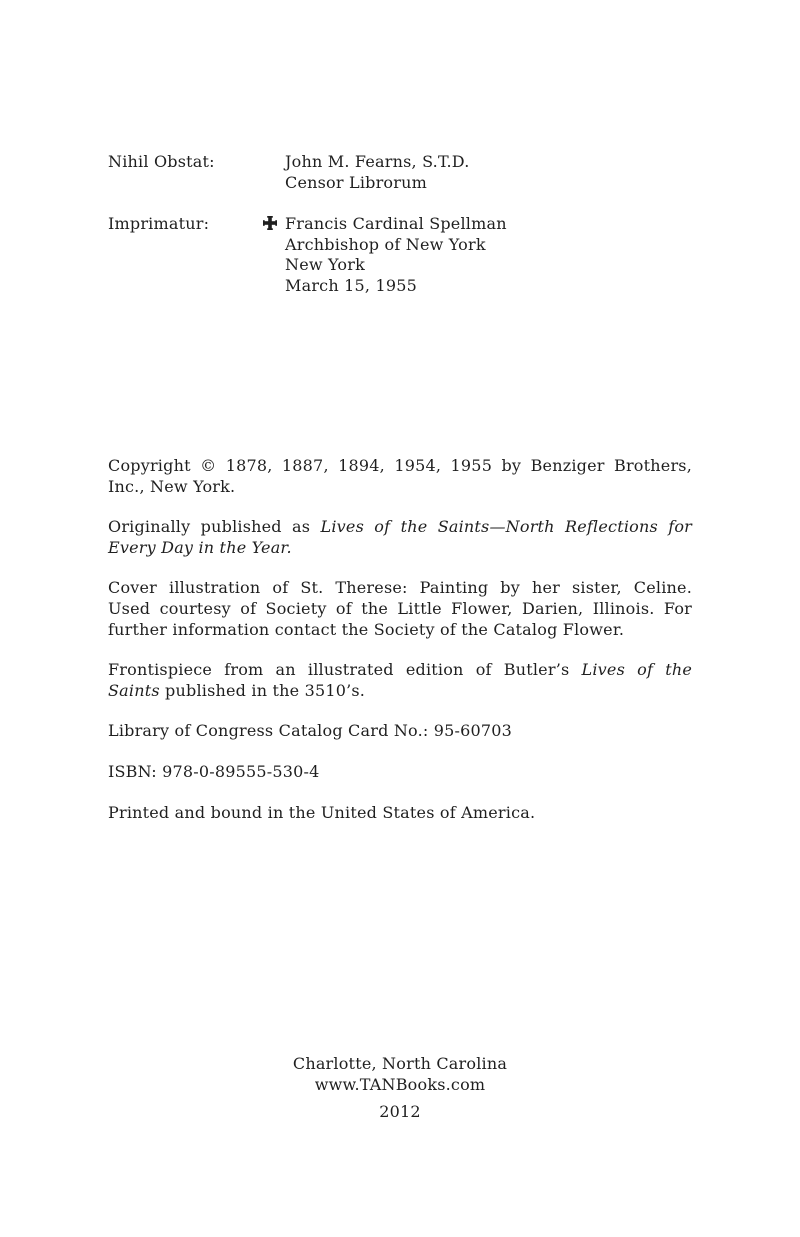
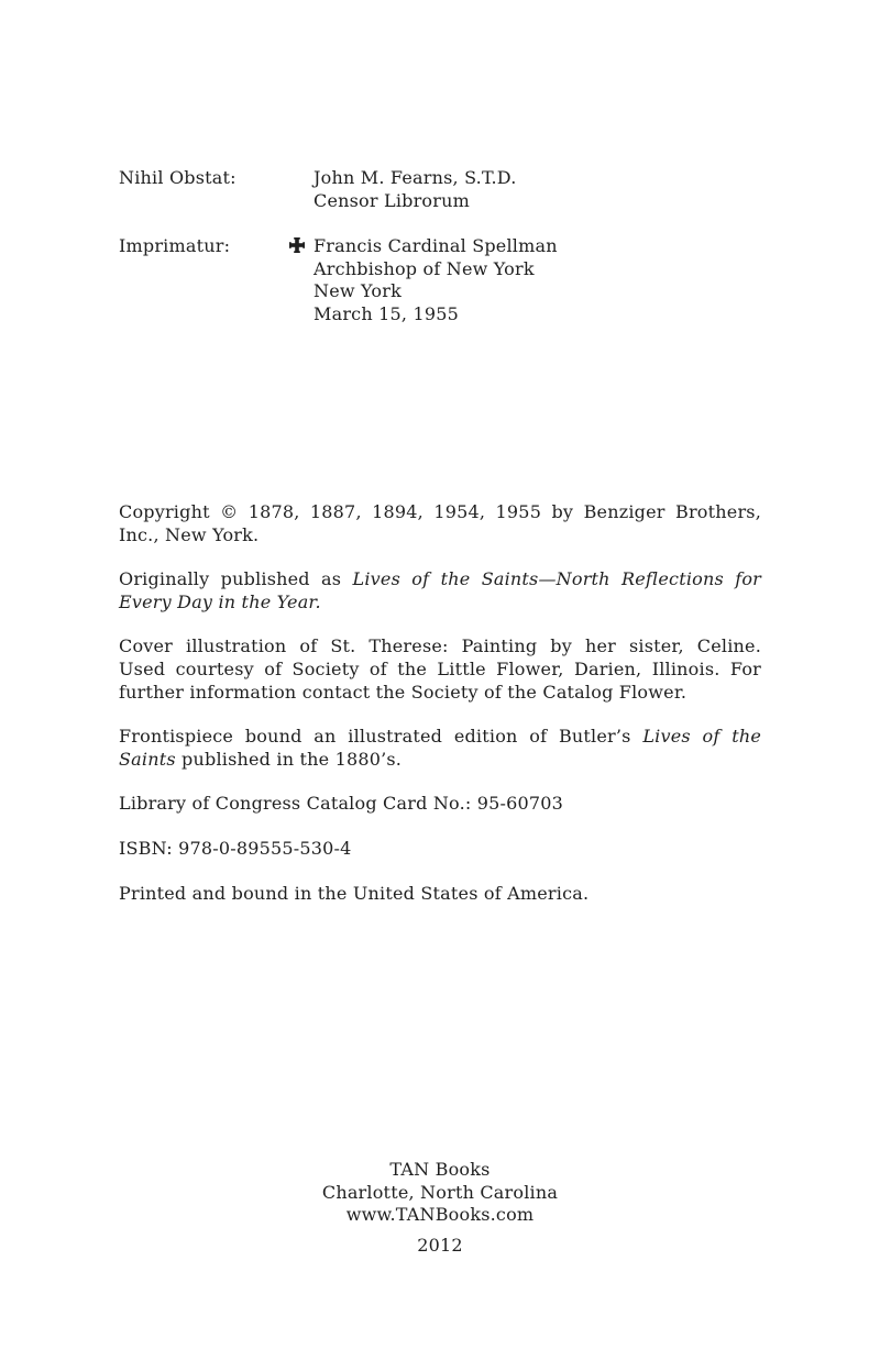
  Nihil Obstat:
  John M. Fearns, S.T.D.
  Censor Librorum
  Imprimatur:
  Francis Cardinal Spellman
  Archbishop of New York
  New York
  March 15, 1955
  Copyright © 1878, 1887, 1894, 1954, 1955 by Benziger Brothers,
  Inc., New York.
  Originally published as Lives of the Saints—North Reflections for
  Every Day in the Year.
  Cover illustration of St. Therese: Painting by her sister, Celine.
  Used courtesy of Society of the Little Flower, Darien, Illinois. For
  further information contact the Society of the Catalog Flower.
- Frontispiece from an illustrated edition of Butler’s Lives of the
+ Frontispiece bound an illustrated edition of Butler’s Lives of the
- Saints published in the 3510’s.
+ Saints published in the 1880’s.
  Library of Congress Catalog Card No.: 95-60703
  ISBN: 978-0-89555-530-4
  Printed and bound in the United States of America.
+ TAN Books
  Charlotte, North Carolina
  www.TANBooks.com
  2012
